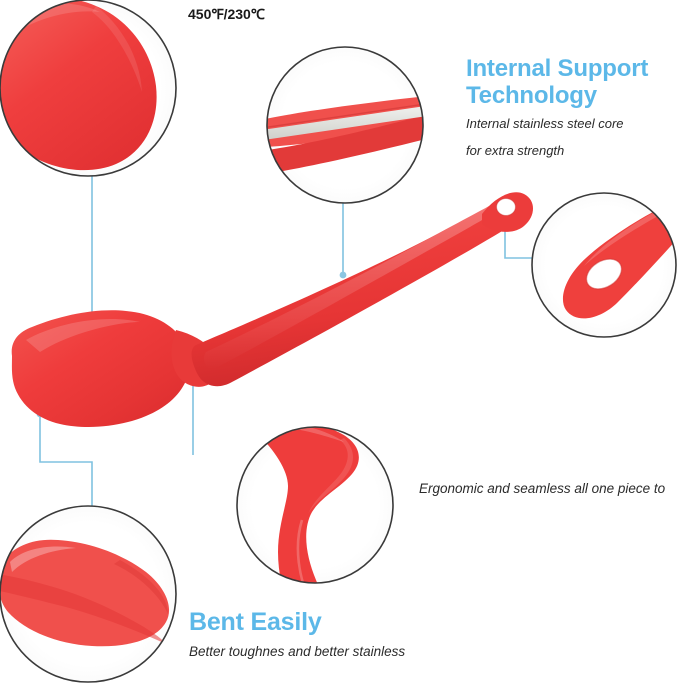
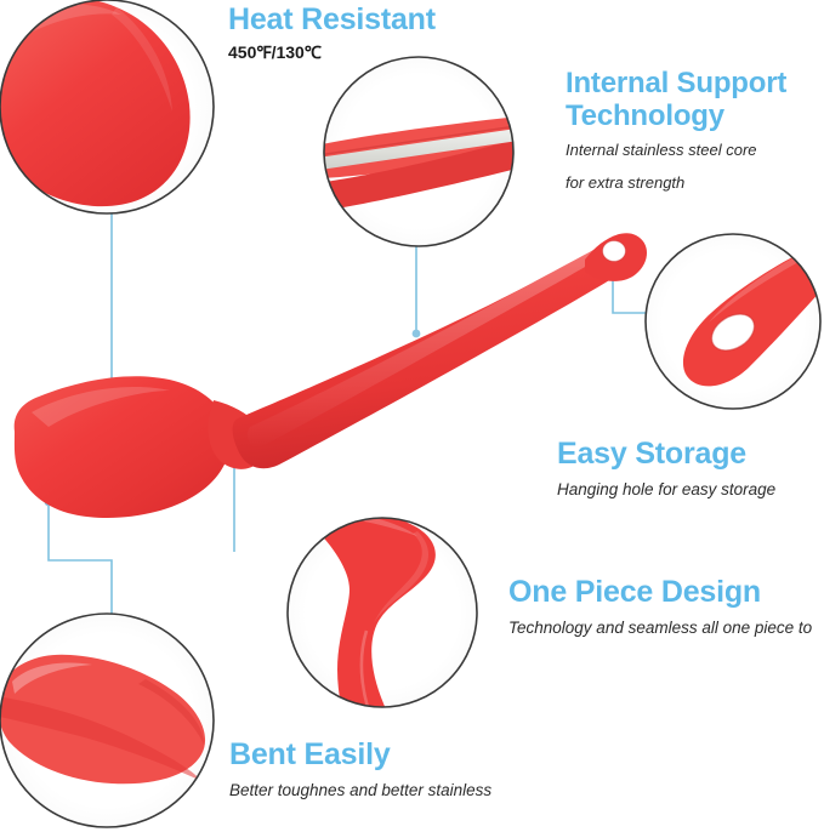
+ Heat Resistant
- 450℉/230℃
+ 450℉/130℃
  Internal Support Technology
  Internal stainless steel core
  for extra strength
+ Easy Storage
+ Hanging hole for easy storage
+ One Piece Design
- Ergonomic and seamless all one piece to
+ Technology and seamless all one piece to
  Bent Easily
  Better toughnes and better stainless
